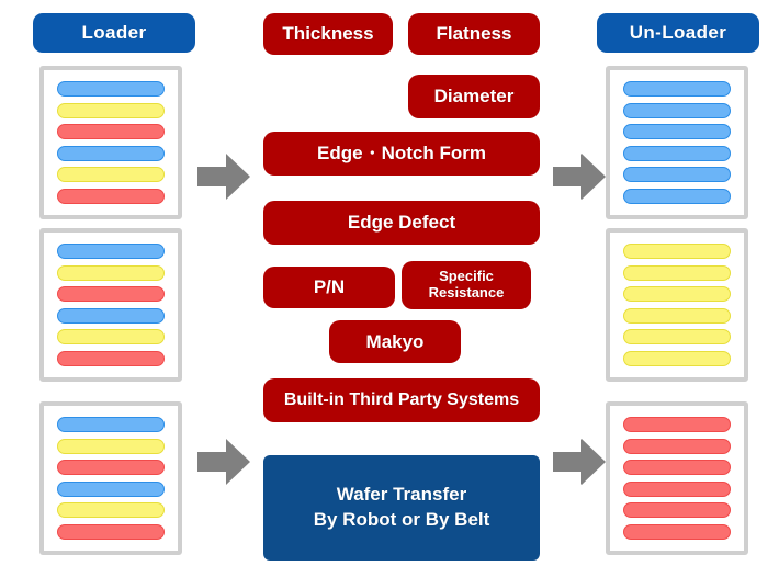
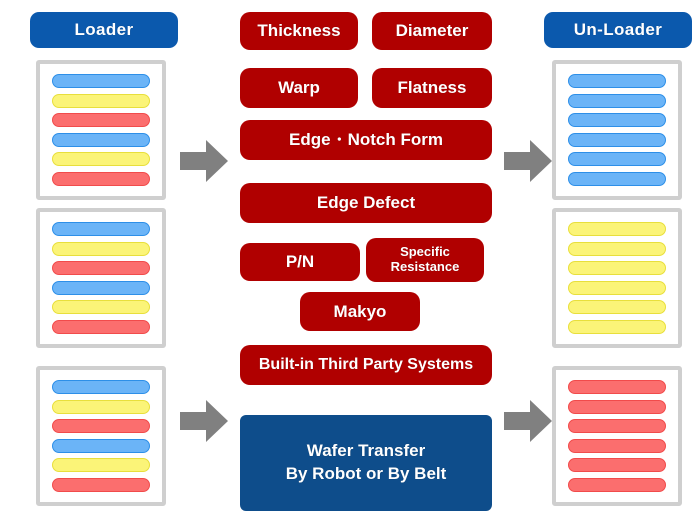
  Loader
  Thickness
- Flatness
+ Diameter
+ Warp
- Diameter
+ Flatness
  Edge・Notch Form
  Edge Defect
  P/N
  Specific
  Resistance
  Makyo
  Built-in Third Party Systems
  Wafer Transfer
  By Robot or By Belt
  Un-Loader
